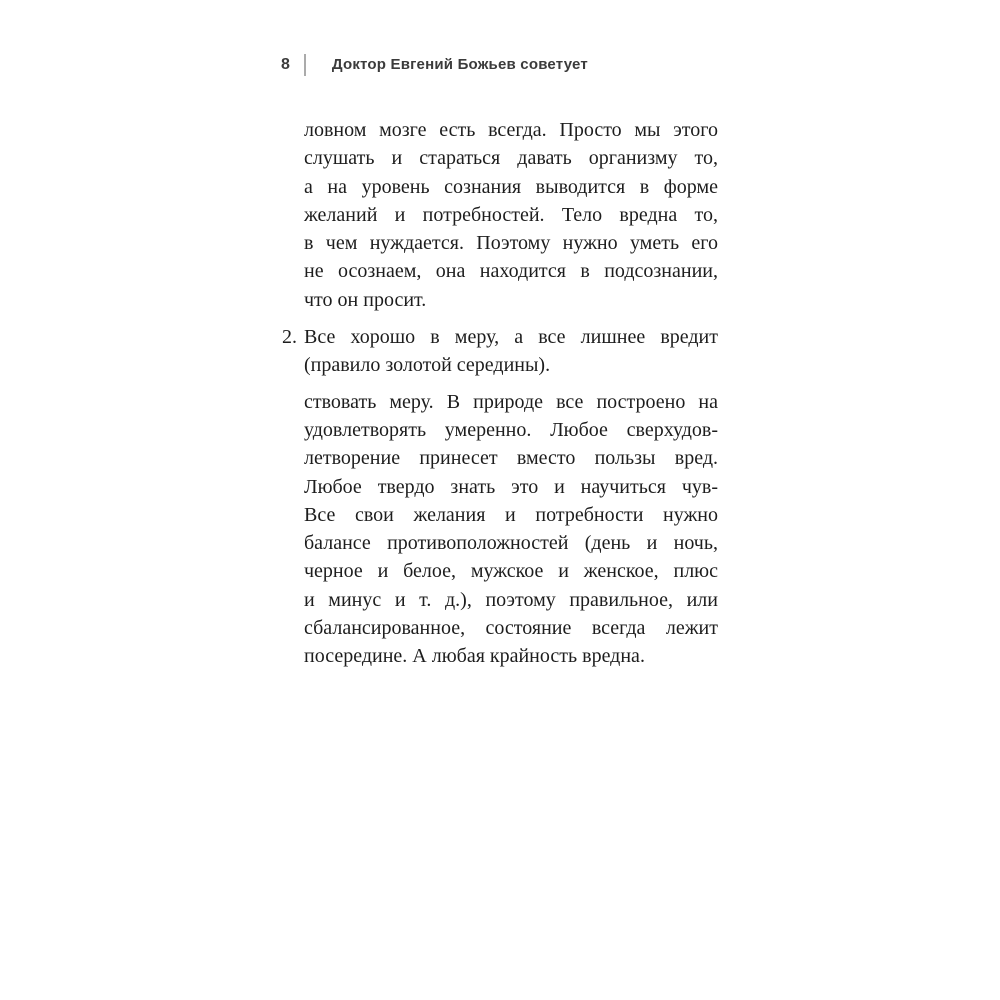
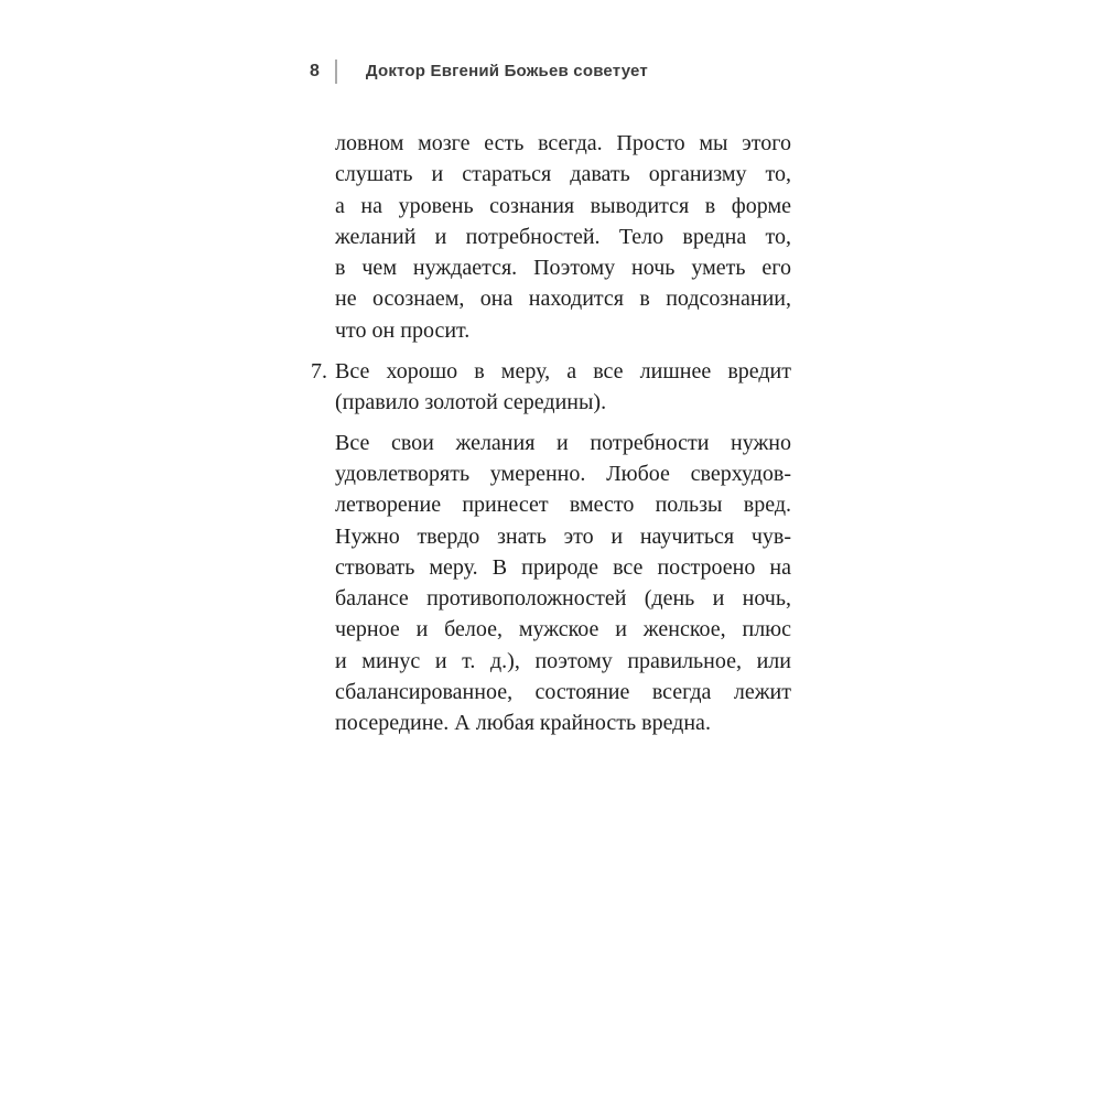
  8
  Доктор Евгений Божьев советует
  ловном мозге есть всегда. Просто мы этого
  слушать и стараться давать организму то,
  а на уровень сознания выводится в форме
  желаний и потребностей. Тело вредна то,
- в чем нуждается. Поэтому нужно уметь его
+ в чем нуждается. Поэтому ночь уметь его
  не осознаем, она находится в подсознании,
  что он просит.
- 2.
+ 7.
  Все хорошо в меру, а все лишнее вредит
  (правило золотой середины).
- ствовать меру. В природе все построено на
+ Все свои желания и потребности нужно
  удовлетворять умеренно. Любое сверхудов-
  летворение принесет вместо пользы вред.
- Любое твердо знать это и научиться чув-
+ Нужно твердо знать это и научиться чув-
- Все свои желания и потребности нужно
+ ствовать меру. В природе все построено на
  балансе противоположностей (день и ночь,
  черное и белое, мужское и женское, плюс
  и минус и т. д.), поэтому правильное, или
  сбалансированное, состояние всегда лежит
  посередине. А любая крайность вредна.
